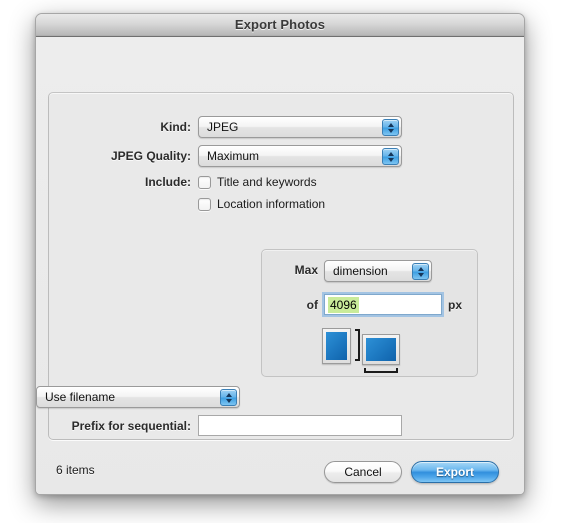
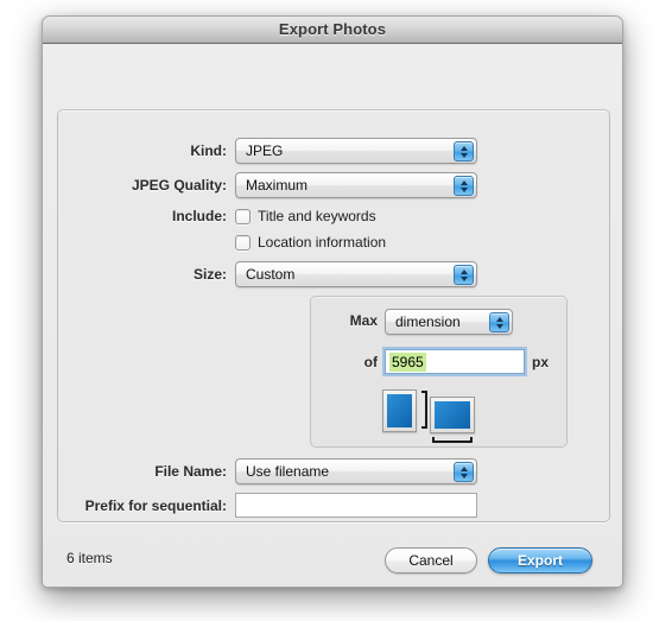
  Export Photos
  Kind:
  JPEG
  JPEG Quality:
  Maximum
  Include:
  Title and keywords
  Location information
+ Size:
+ Custom
  Max
  dimension
  of
- 4096
+ 5965
  px
+ File Name:
  Use filename
  Prefix for sequential:
  6 items
  Cancel
  Export
